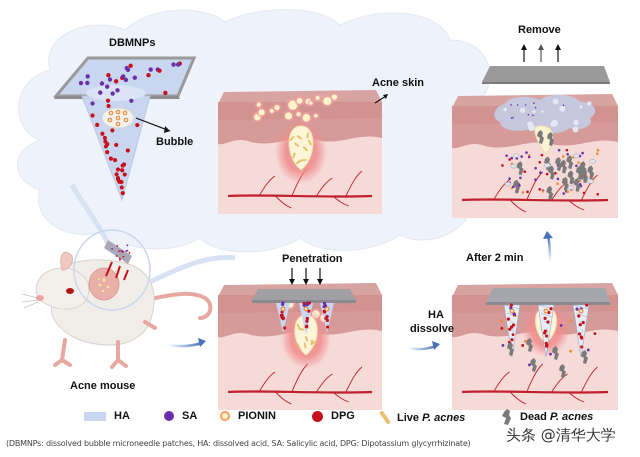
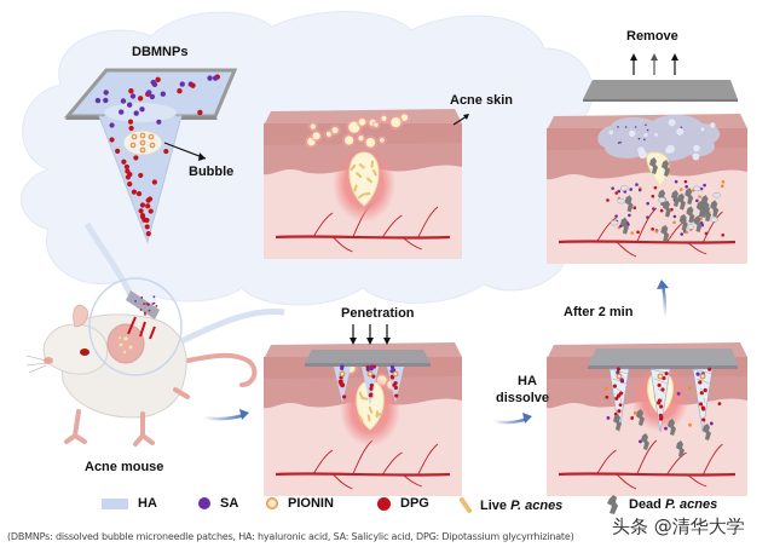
  DBMNPs
  Bubble
  Acne skin
  Remove
  Acne mouse
  Penetration
  HA
  dissolve
  After 2 min
  HA
  SA
  PIONIN
  DPG
  Live
  P. acnes
  Dead
  P. acnes
- (DBMNPs: dissolved bubble microneedle patches, HA: dissolved acid, SA: Salicylic acid, DPG: Dipotassium glycyrrhizinate)
+ (DBMNPs: dissolved bubble microneedle patches, HA: hyaluronic acid, SA: Salicylic acid, DPG: Dipotassium glycyrrhizinate)
  头条 @清华大学
